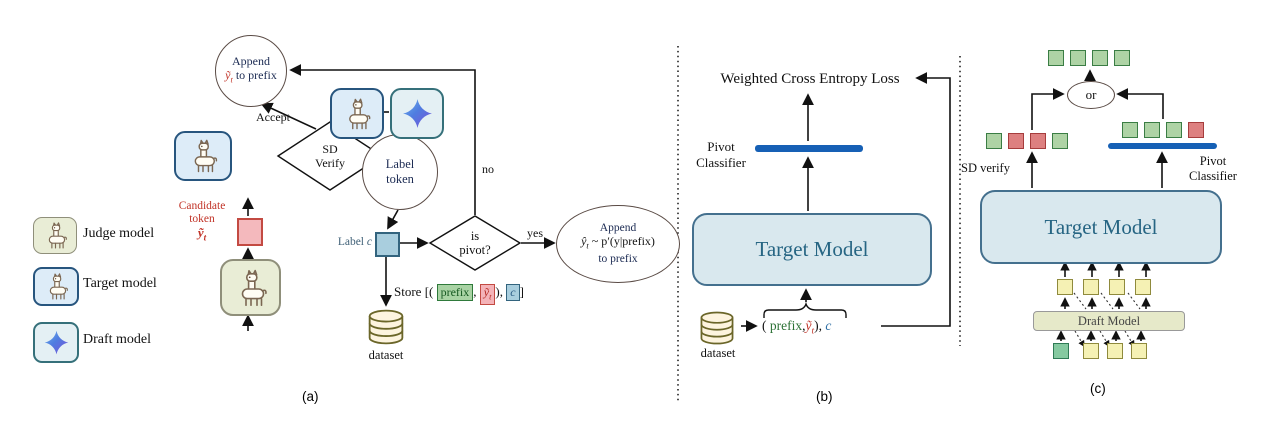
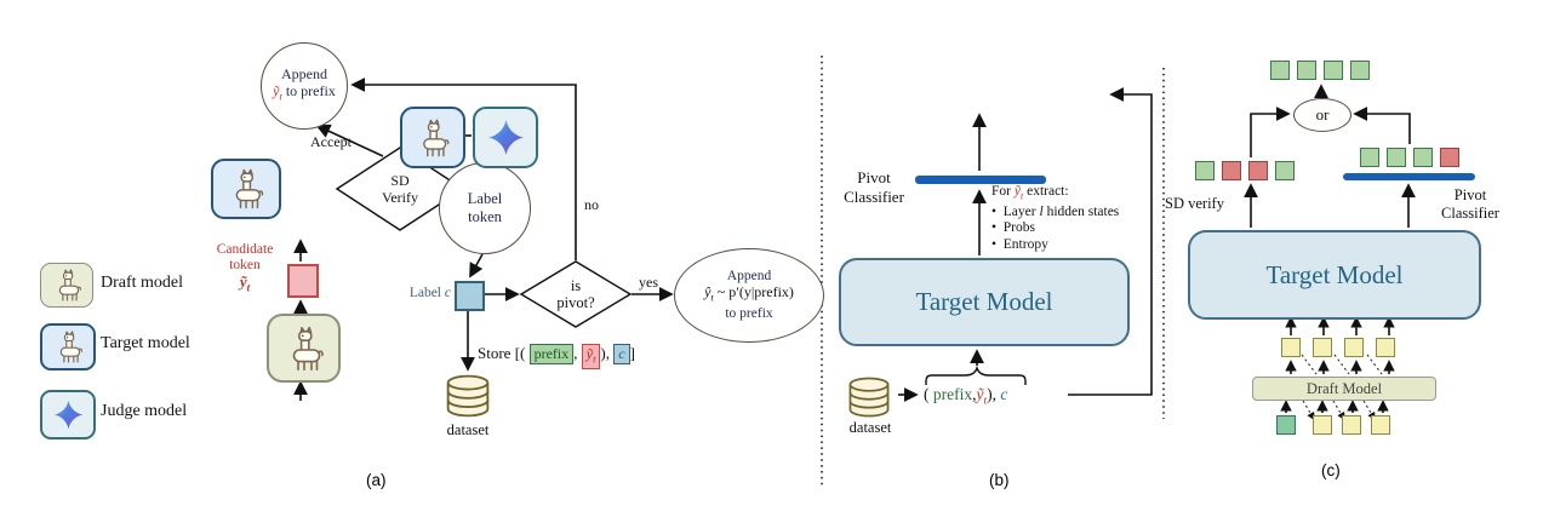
- Judge model
+ Draft model
  Target model
- Draft model
+ Judge model
  Append
  ỹt to prefix
  Accept
  SD
  Verify
  Label
  token
  Candidate
  token
  ỹt
  no
  yes
  is
  pivot?
  Append
  ŷt ~ p′(y|prefix)
  to prefix
  Label c
  Store [( prefix , ỹt), c ]
  dataset
  (a)
- Weighted Cross Entropy Loss
  Pivot
  Classifier
+ For ỹt extract:
+ • Layer l hidden states
+ • Probs
+ • Entropy
  Target Model
  dataset
  ( prefix,ỹt), c
  (b)
  or
  SD verify
  Pivot
  Classifier
  Target Model
  Draft Model
  (c)
